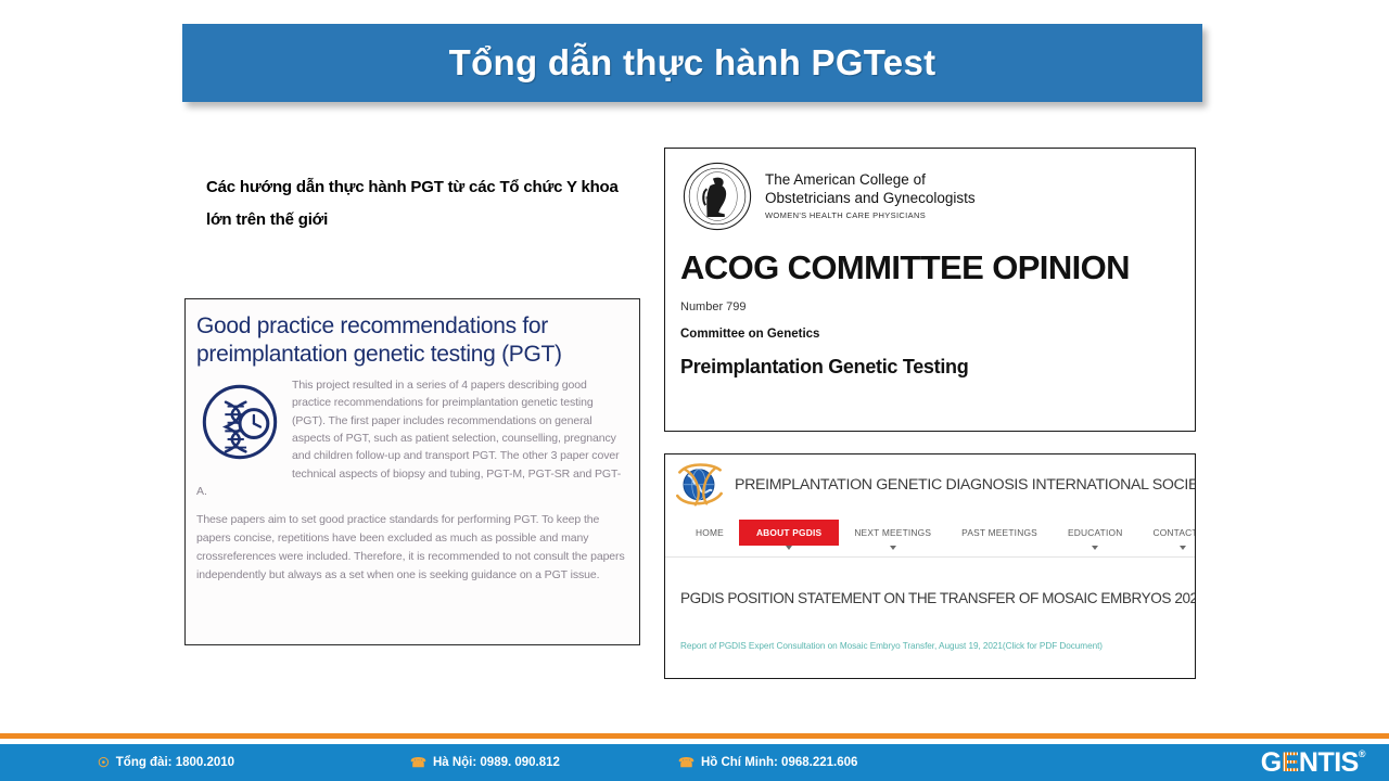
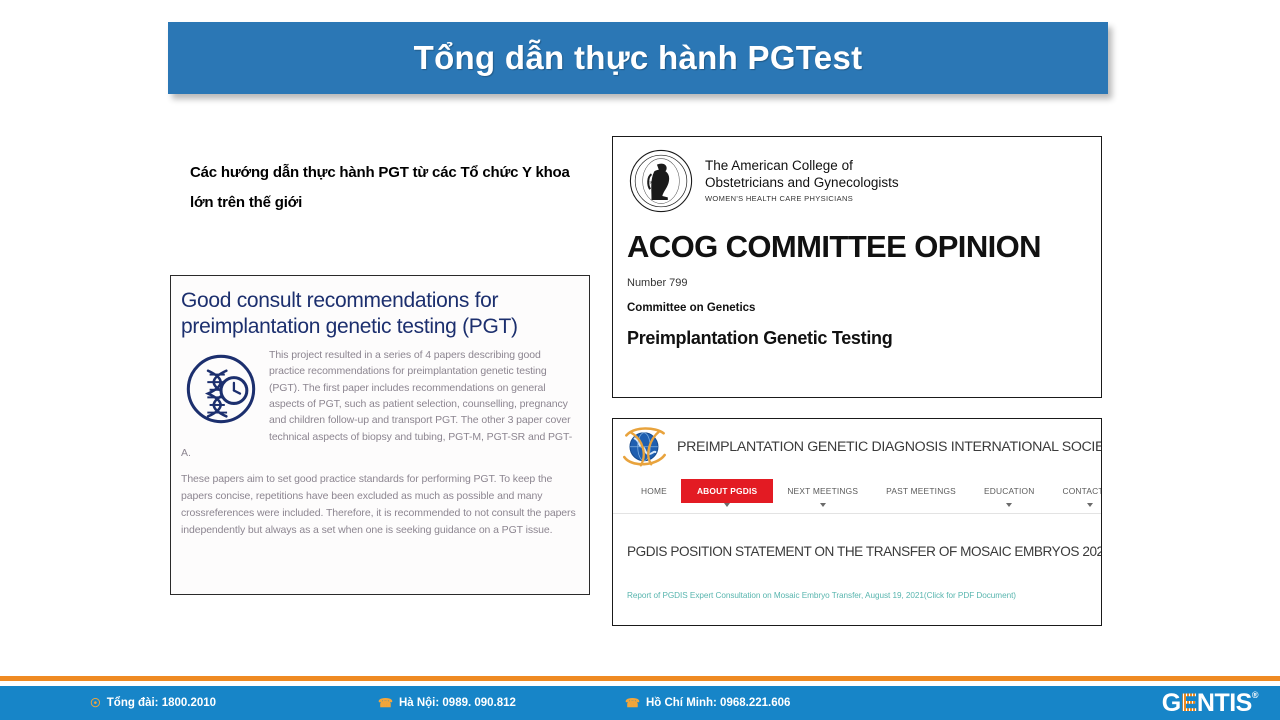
  Tổng dẫn thực hành PGTest
  Các hướng dẫn thực hành PGT từ các Tổ chức Y khoa lớn trên thế giới
- Good practice recommendations for preimplantation genetic testing (PGT)
+ Good consult recommendations for preimplantation genetic testing (PGT)
  This project resulted in a series of 4 papers describing good practice recommendations for preimplantation genetic testing (PGT). The first paper includes recommendations on general aspects of PGT, such as patient selection, counselling, pregnancy and children follow-up and transport PGT. The other 3 paper cover technical aspects of biopsy and tubing, PGT-M, PGT-SR and PGT-
  A.
  These papers aim to set good practice standards for performing PGT. To keep the papers concise, repetitions have been excluded as much as possible and many crossreferences were included. Therefore, it is recommended to not consult the papers independently but always as a set when one is seeking guidance on a PGT issue.
  The American College of
  Obstetricians and Gynecologists
  WOMEN'S HEALTH CARE PHYSICIANS
  ACOG COMMITTEE OPINION
  Number 799
  Committee on Genetics
  Preimplantation Genetic Testing
  PREIMPLANTATION GENETIC DIAGNOSIS INTERNATIONAL SOCIE
  HOME
  ABOUT PGDIS
  NEXT MEETINGS
  PAST MEETINGS
  EDUCATION
  CONTACT
  PGDIS POSITION STATEMENT ON THE TRANSFER OF MOSAIC EMBRYOS 202
  Report of PGDIS Expert Consultation on Mosaic Embryo Transfer, August 19, 2021(Click for PDF Document)
  ☉
  Tổng đài: 1800.2010
  ☎
  Hà Nội: 0989. 090.812
  ☎
  Hồ Chí Minh: 0968.221.606
  G
  E
  NTIS
  ®
